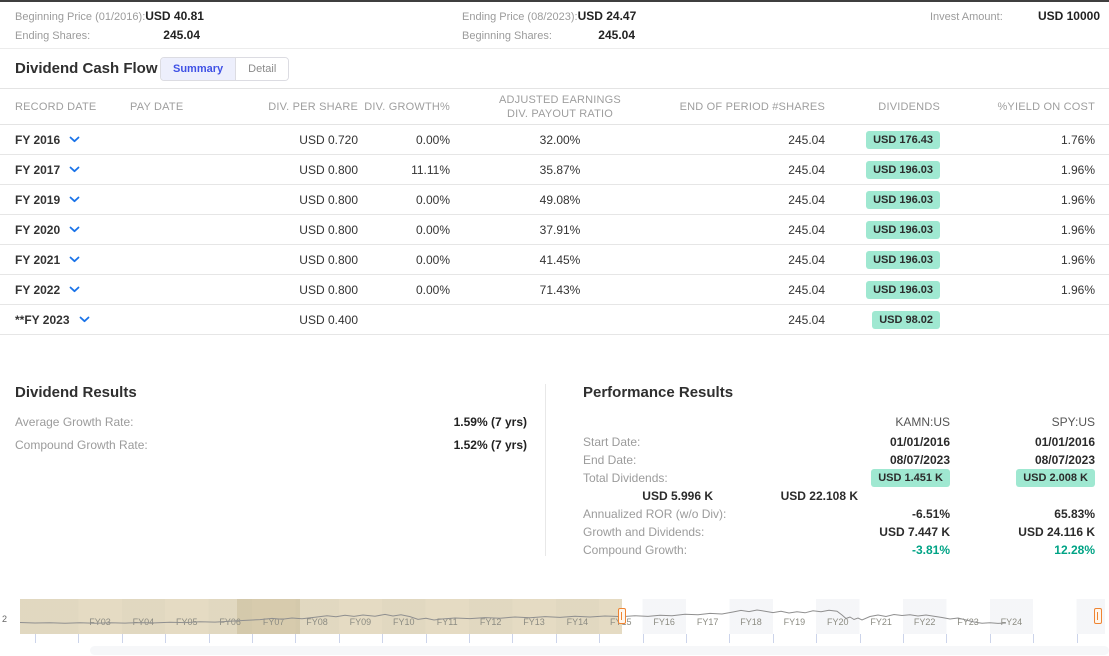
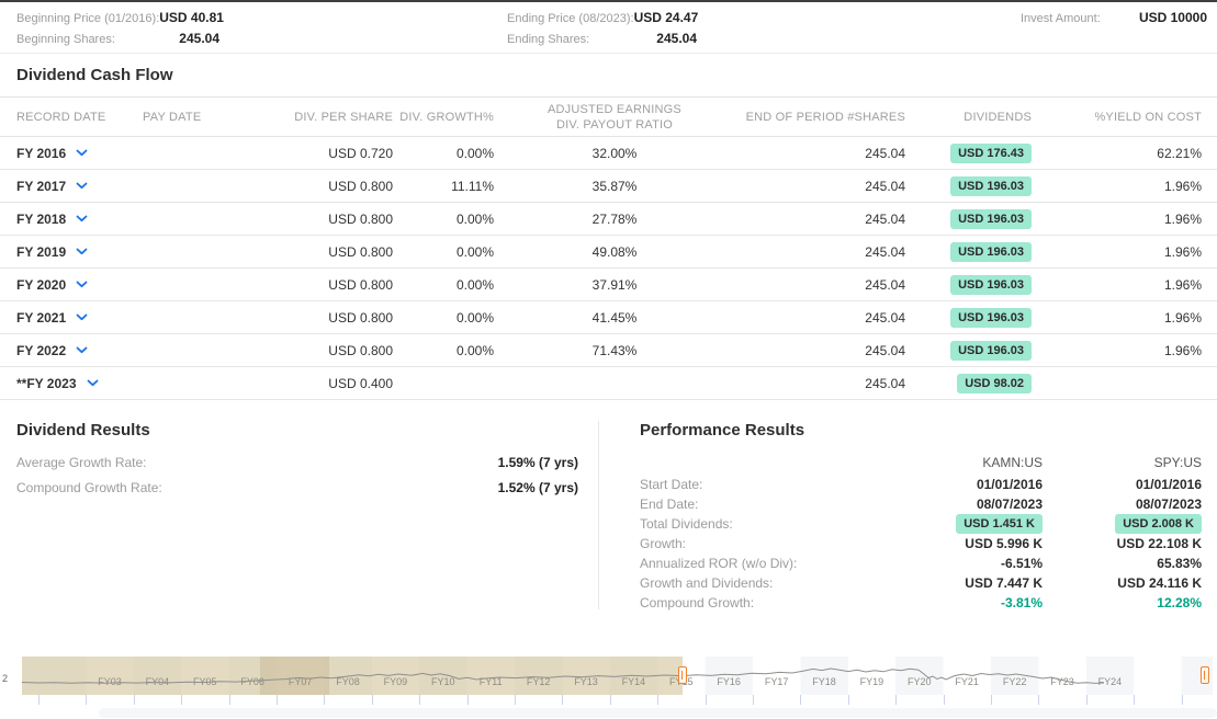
  Beginning Price (01/2016):
  USD 40.81
- Ending Shares:
+ Beginning Shares:
  245.04
  Ending Price (08/2023):
  USD 24.47
- Beginning Shares:
+ Ending Shares:
  245.04
  Invest Amount:
  USD 10000
  Dividend Cash Flow
- Summary
- Detail
  RECORD DATE	PAY DATE	DIV. PER SHARE	DIV. GROWTH%	ADJUSTED EARNINGSDIV. PAYOUT RATIO	END OF PERIOD #SHARES	DIVIDENDS	%YIELD ON COST
- FY 2016		USD 0.720	0.00%	32.00%	245.04	USD 176.43	1.76%
+ FY 2016		USD 0.720	0.00%	32.00%	245.04	USD 176.43	62.21%
  FY 2017		USD 0.800	11.11%	35.87%	245.04	USD 196.03	1.96%
+ FY 2018		USD 0.800	0.00%	27.78%	245.04	USD 196.03	1.96%
  FY 2019		USD 0.800	0.00%	49.08%	245.04	USD 196.03	1.96%
  FY 2020		USD 0.800	0.00%	37.91%	245.04	USD 196.03	1.96%
  FY 2021		USD 0.800	0.00%	41.45%	245.04	USD 196.03	1.96%
  FY 2022		USD 0.800	0.00%	71.43%	245.04	USD 196.03	1.96%
  **FY 2023		USD 0.400			245.04	USD 98.02
  Dividend Results
  Average Growth Rate:
  1.59% (7 yrs)
  Compound Growth Rate:
  1.52% (7 yrs)
  Performance Results
  KAMN:US
  SPY:US
  Start Date:
  01/01/2016
  01/01/2016
  End Date:
  08/07/2023
  08/07/2023
  Total Dividends:
  USD 1.451 K
  USD 2.008 K
+ Growth:
  USD 5.996 K
  USD 22.108 K
  Annualized ROR (w/o Div):
  -6.51%
  65.83%
  Growth and Dividends:
  USD 7.447 K
  USD 24.116 K
  Compound Growth:
  -3.81%
  12.28%
  2
  FY03
  FY04
  Y06
  FY07
  FY08
  FY09
  FY10
  FY11
  FY12
  FY13
  FY14
  FY16
  FY17
  FY18
  FY19
  FY20
  FY21
  FY22
  FY2
  FY24
